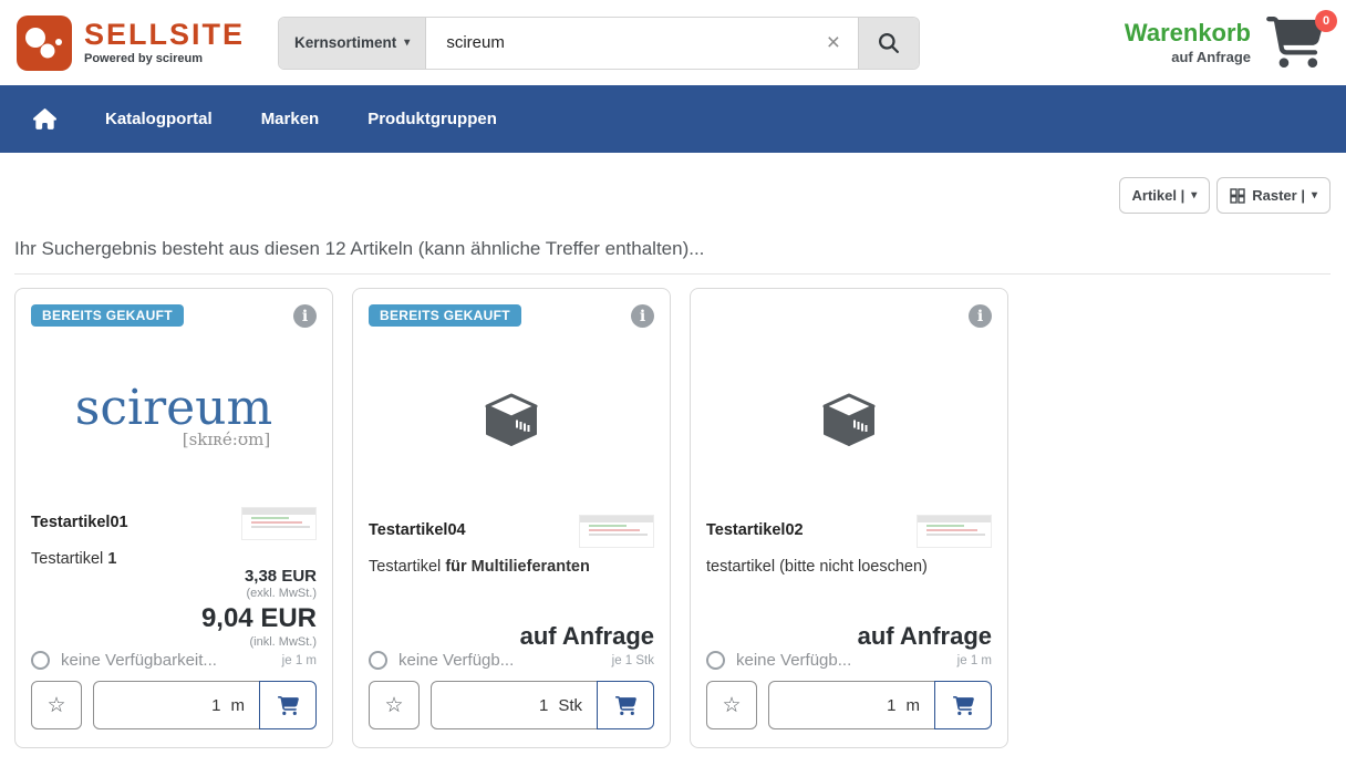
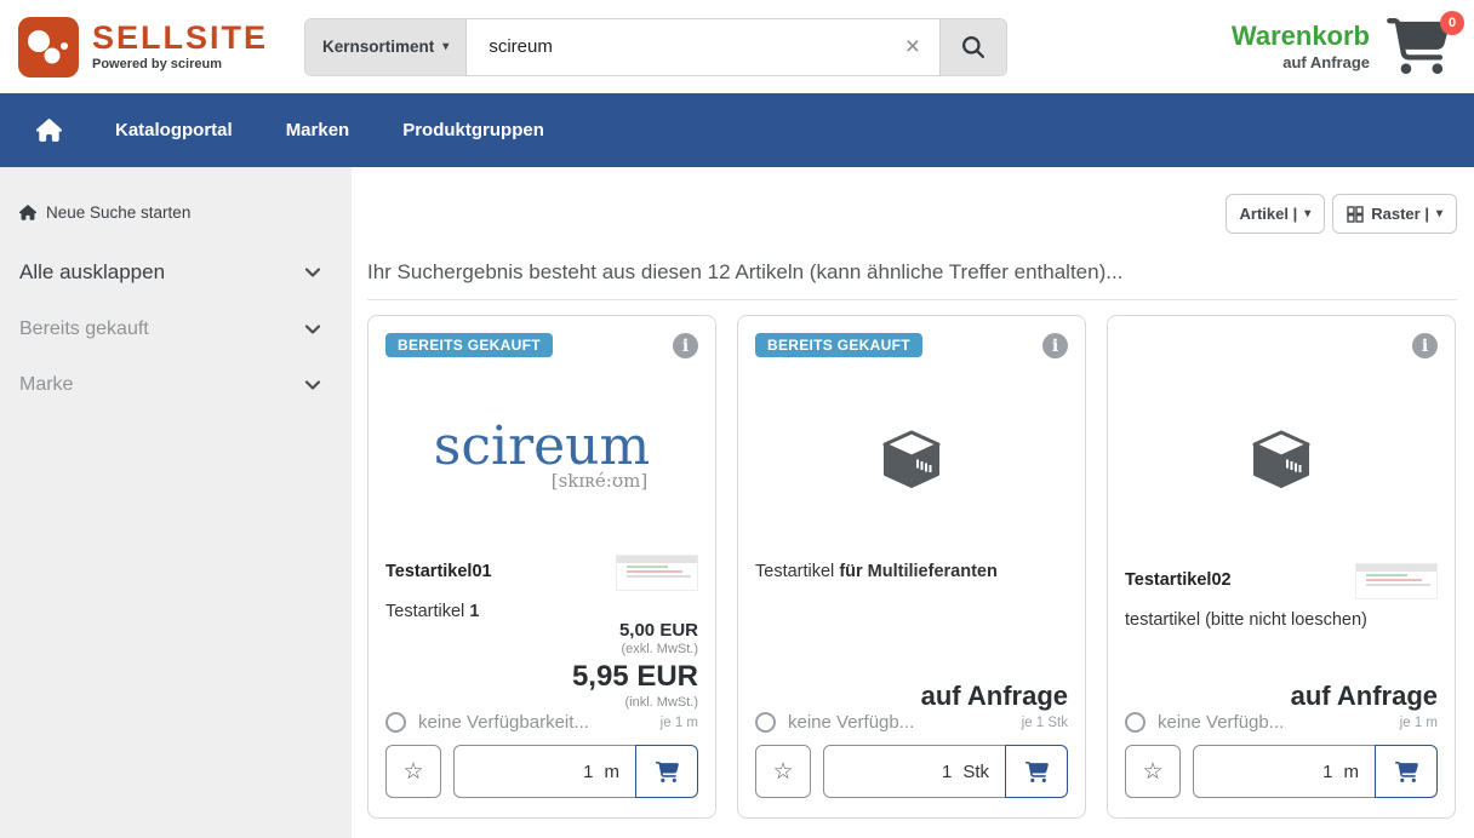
  SELLSITE
  Powered by scireum
  Kernsortiment
  ▾
  scireum
  ×
  Warenkorb
  auf Anfrage
  0
  Katalogportal
  Marken
  Produktgruppen
+ Neue Suche starten
+ Alle ausklappen
+ Bereits gekauft
+ Marke
  Artikel |
  ▾
  Raster |
  ▾
  Ihr Suchergebnis besteht aus diesen 12 Artikeln (kann ähnliche Treffer enthalten)...
  BEREITS GEKAUFT
  i
  scireum
  [skɪʀé:ʊm]
  Testartikel01
  Testartikel 1
- 3,38 EUR
+ 5,00 EUR
  (exkl. MwSt.)
- 9,04 EUR
+ 5,95 EUR
  (inkl. MwSt.)
  keine Verfügbarkeit...
  je 1 m
  ☆
  1
  m
  BEREITS GEKAUFT
  i
- Testartikel04
  Testartikel für Multilieferanten
  auf Anfrage
  keine Verfügb...
  je 1 Stk
  ☆
  1
  Stk
  i
  Testartikel02
  testartikel (bitte nicht loeschen)
  auf Anfrage
  keine Verfügb...
  je 1 m
  ☆
  1
  m
